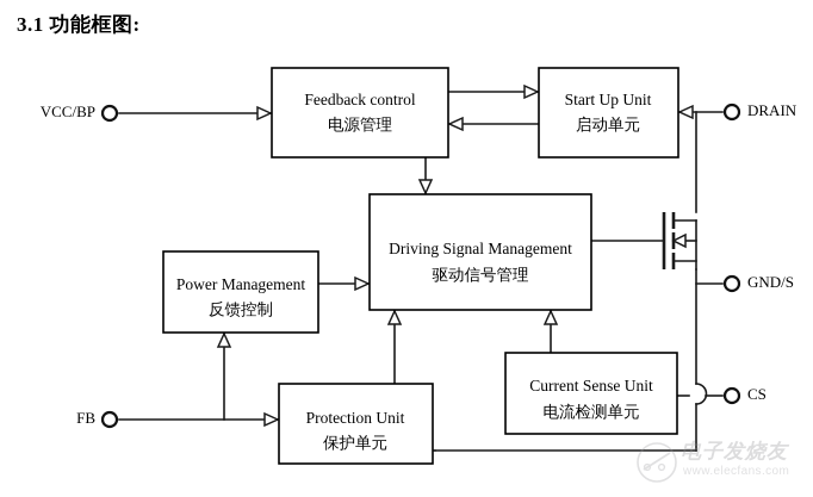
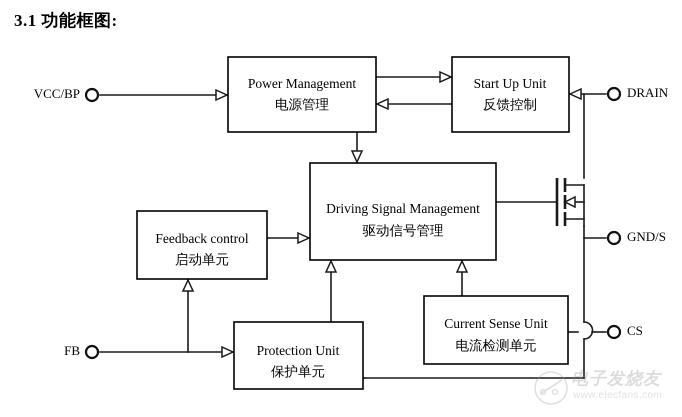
  3.1 功能框图:
- Feedback control
+ Power Management
  电源管理
  Start Up Unit
- 启动单元
+ 反馈控制
  Driving Signal Management
  驱动信号管理
- Power Management
+ Feedback control
- 反馈控制
+ 启动单元
  Protection Unit
  保护单元
  Current Sense Unit
  电流检测单元
  VCC/BP
  FB
  DRAIN
  GND/S
  CS
  电子发烧友
  www.elecfans.com
